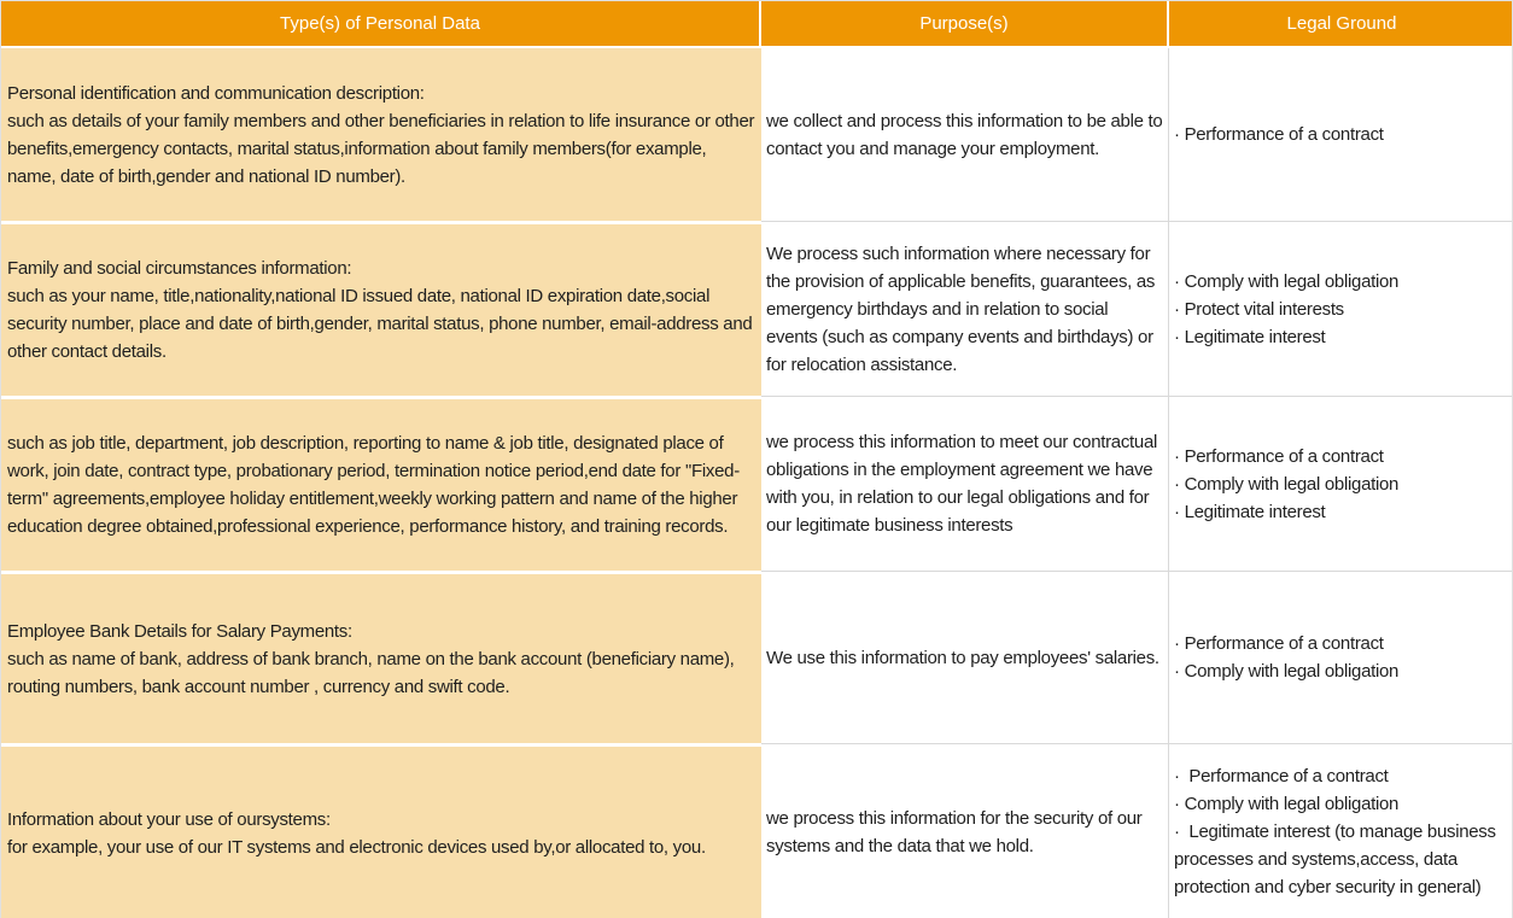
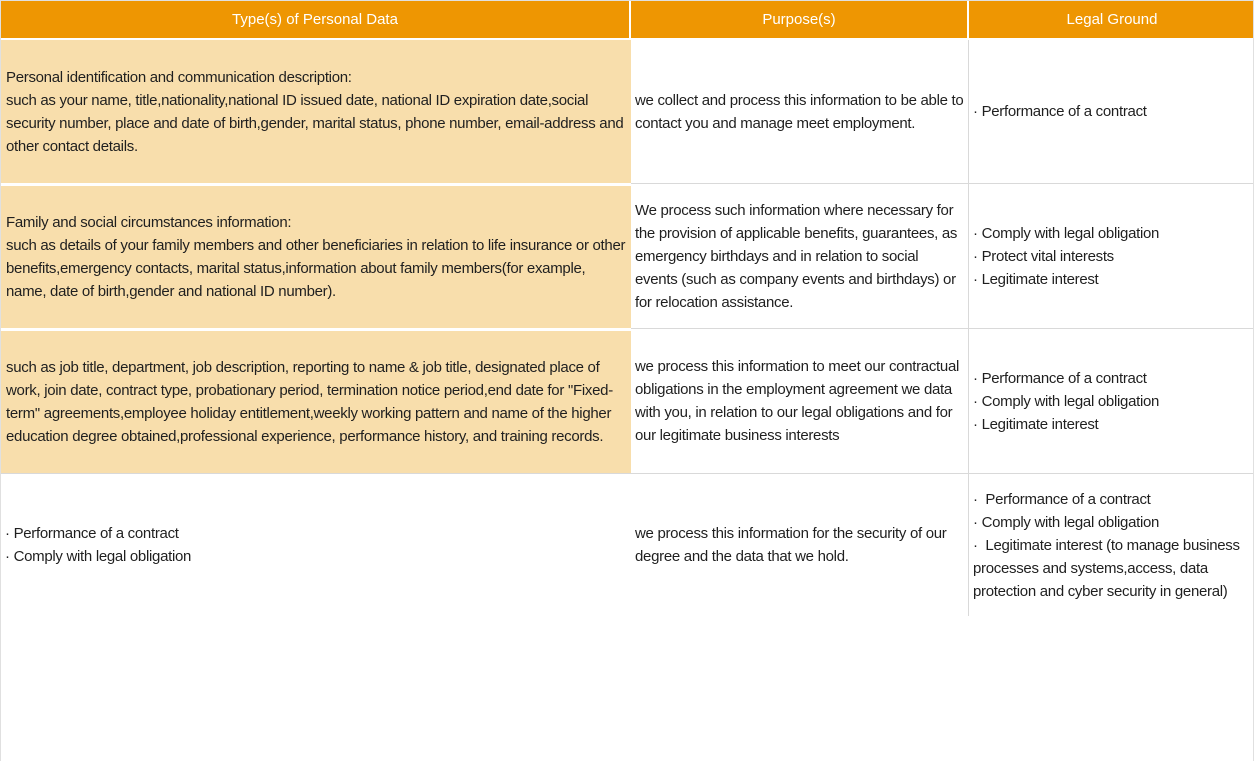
  Type(s) of Personal Data
  Purpose(s)
  Legal Ground
  Personal identification and communication description:
- such as details of your family members and other beneficiaries in relation to life insurance or other benefits,emergency contacts, marital status,information about family members(for example, name, date of birth,gender and national ID number).
+ such as your name, title,nationality,national ID issued date, national ID expiration date,social security number, place and date of birth,gender, marital status, phone number, email-address and other contact details.
- we collect and process this information to be able to contact you and manage your employment.
+ we collect and process this information to be able to contact you and manage meet employment.
  · Performance of a contract
  Family and social circumstances information:
- such as your name, title,nationality,national ID issued date, national ID expiration date,social security number, place and date of birth,gender, marital status, phone number, email-address and other contact details.
+ such as details of your family members and other beneficiaries in relation to life insurance or other benefits,emergency contacts, marital status,information about family members(for example, name, date of birth,gender and national ID number).
  We process such information where necessary for the provision of applicable benefits, guarantees, as emergency birthdays and in relation to social events (such as company events and birthdays) or for relocation assistance.
  · Comply with legal obligation
  · Protect vital interests
  · Legitimate interest
  such as job title, department, job description, reporting to name & job title, designated place of work, join date, contract type, probationary period, termination notice period,end date for ''Fixed-term'' agreements,employee holiday entitlement,weekly working pattern and name of the higher education degree obtained,professional experience, performance history, and training records.
- we process this information to meet our contractual obligations in the employment agreement we have with you, in relation to our legal obligations and for our legitimate business interests
+ we process this information to meet our contractual obligations in the employment agreement we data with you, in relation to our legal obligations and for our legitimate business interests
  · Performance of a contract
  · Comply with legal obligation
  · Legitimate interest
- Employee Bank Details for Salary Payments:
- such as name of bank, address of bank branch, name on the bank account (beneficiary name), routing numbers, bank account number , currency and swift code.
- We use this information to pay employees' salaries.
  · Performance of a contract
  · Comply with legal obligation
- Information about your use of oursystems:
- for example, your use of our IT systems and electronic devices used by,or allocated to, you.
- we process this information for the security of our systems and the data that we hold.
+ we process this information for the security of our degree and the data that we hold.
  · Performance of a contract
  · Comply with legal obligation
  · Legitimate interest (to manage business processes and systems,access, data protection and cyber security in general)
